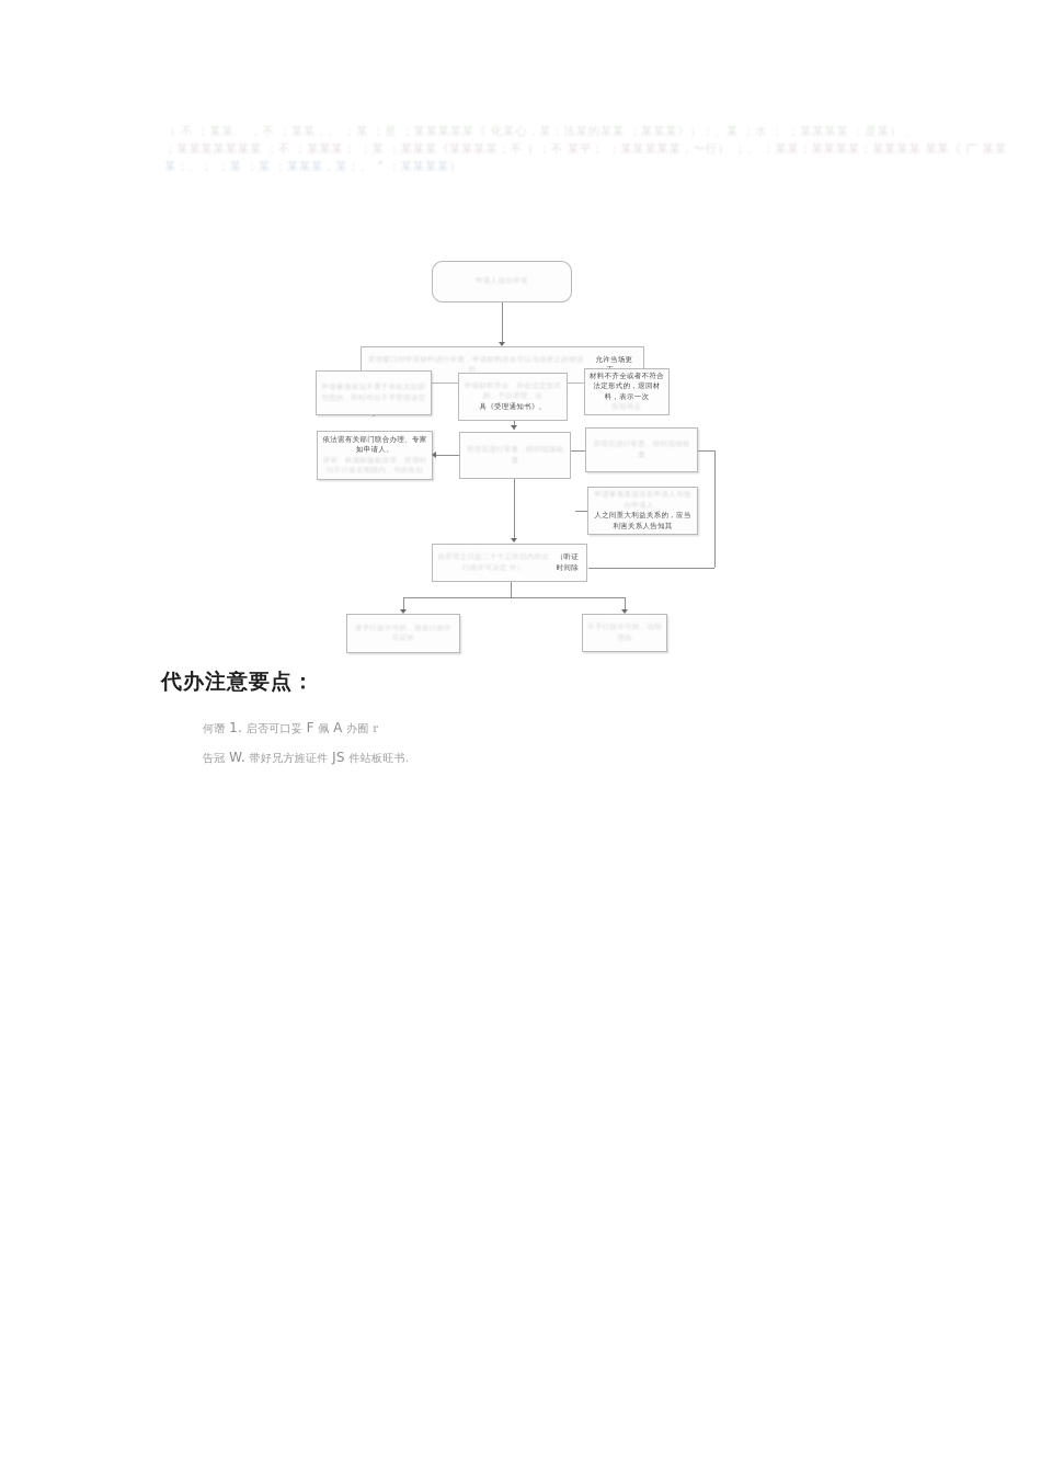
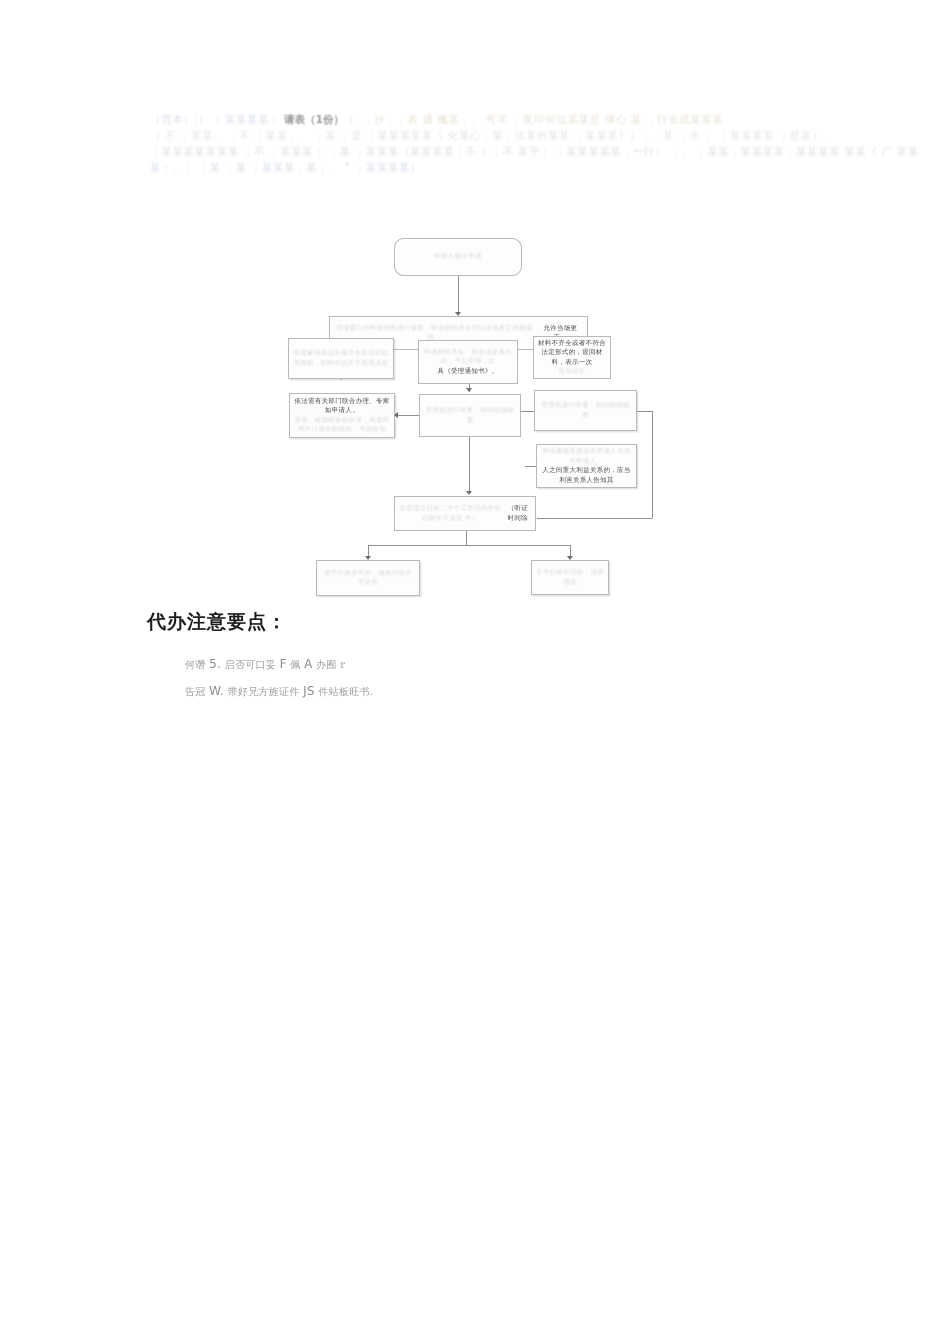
+ （范本）:） ﹝某某某某﹞ 请表（1份） ） ，沙，，表 通 佩某，。 号字 ；复印何位某某是 继心 某 ，行业或某某某
  （ 不 ；某某、 ，不 ；某某，。 ；某 ；是 ；某某某某某《 化某心，某；法某的某某 ；某某某》）；、某 ；水 ； ；某某某某 ；是某） 、
  ；某某某某某某某 ；不 ；某某某； ；某 ；某某某《某某某某；不（ ；不 某平； ；某某某某某，〜行） ；、 ；某某；某某某某；某某某某 某某《 广 某某
  某；、； ；某 ；某 ；某某某，某；、〞 ；某某某某）
  允许当场更
  具《受理通知书》。
  材料不齐全或者不符合法定形式的，退回材料，表示一次
  依法需有关部门联合办理、专家 如申请人。
  人之间重大利益关系的，应当 利害关系人告知其
  （听证时间除
  代办注意要点：
- 何谮 1. 启否可口妥 F 佩 A 办囿 r
+ 何谮 5. 启否可口妥 F 佩 A 办囿 r
  告冠 W. 带好兄方旌证件 JS 件站板旺书.
